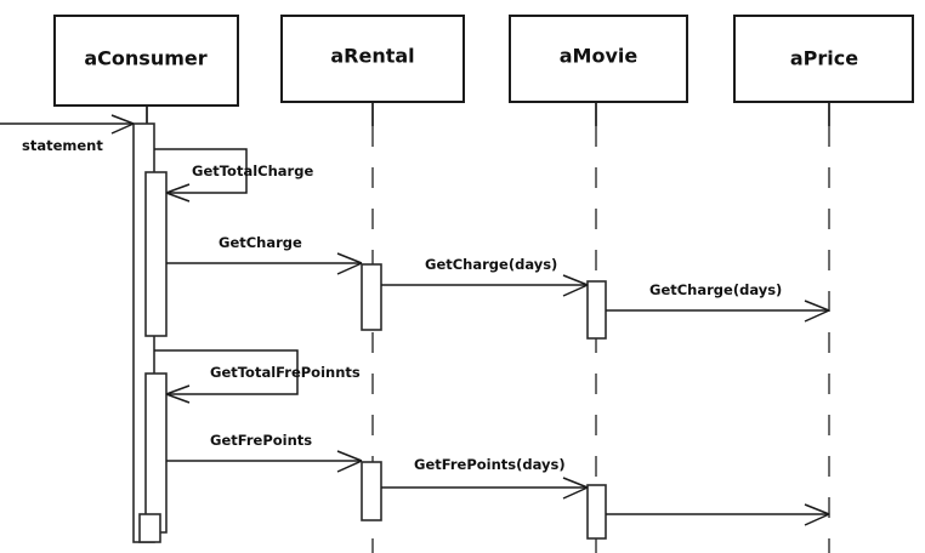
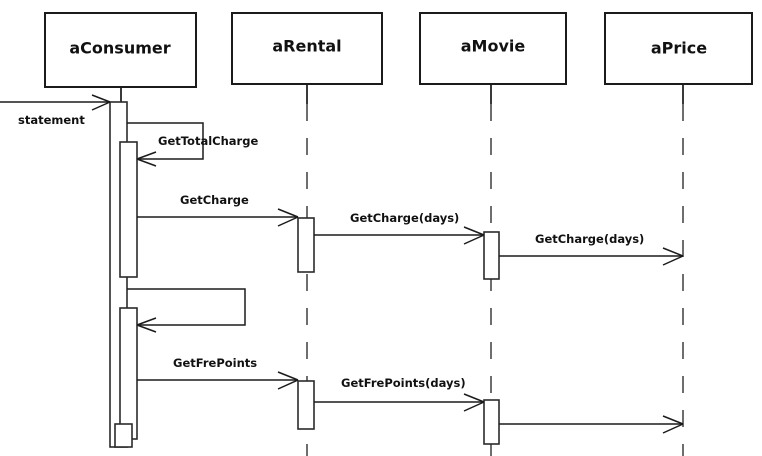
  aConsumer
  aRental
  aMovie
  aPrice
  statement
  GetTotalCharge
  GetCharge
  GetCharge(days)
  GetCharge(days)
- GetTotalFrePoinnts
  GetFrePoints
  GetFrePoints(days)
